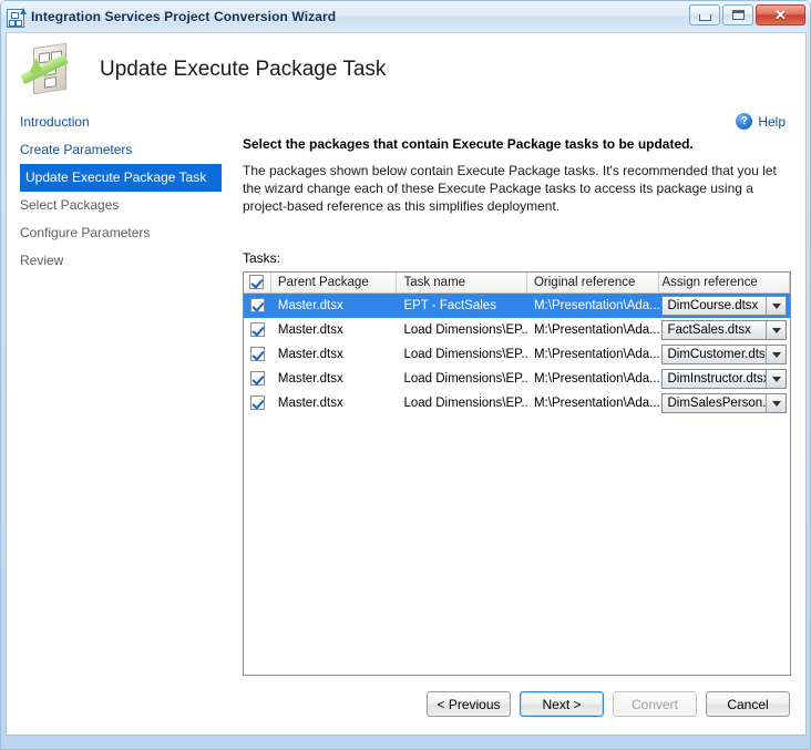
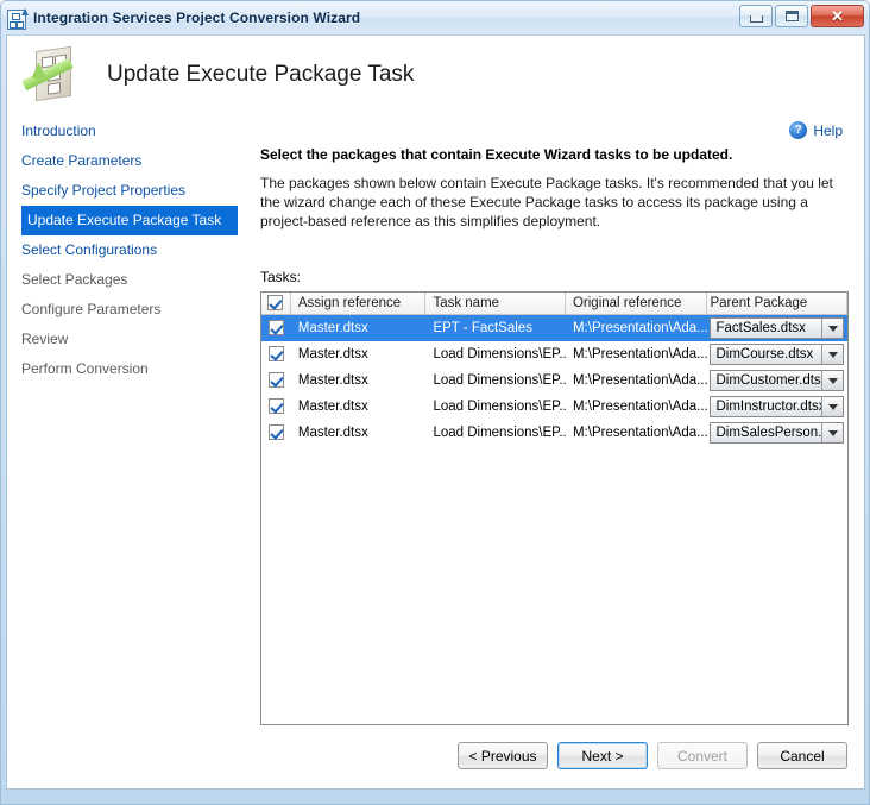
  Integration Services Project Conversion Wizard
  ✕
  Update Execute Package Task
  ?
  Help
  Introduction
  Create Parameters
+ Specify Project Properties
  Update Execute Package Task
+ Select Configurations
  Select Packages
  Configure Parameters
  Review
+ Perform Conversion
- Select the packages that contain Execute Package tasks to be updated.
+ Select the packages that contain Execute Wizard tasks to be updated.
  The packages shown below contain Execute Package tasks. It's recommended that you let the wizard change each of these Execute Package tasks to access its package using a project-based reference as this simplifies deployment.
  Tasks:
- Parent Package
+ Assign reference
  Task name
  Original reference
- Assign reference
+ Parent Package
  Master.dtsx
  EPT - FactSales
  M:\Presentation\Ada...
- DimCourse.dtsx
+ FactSales.dtsx
  Master.dtsx
  Load Dimensions\EP..
  M:\Presentation\Ada...
- FactSales.dtsx
+ DimCourse.dtsx
  Master.dtsx
  Load Dimensions\EP..
  M:\Presentation\Ada...
  DimCustomer.dts
  Master.dtsx
  Load Dimensions\EP..
  M:\Presentation\Ada...
  DimInstructor.dts
  Master.dtsx
  Load Dimensions\EP..
  M:\Presentation\Ada...
  DimSalesPerson.
  < Previous
  Next >
  Convert
  Cancel
